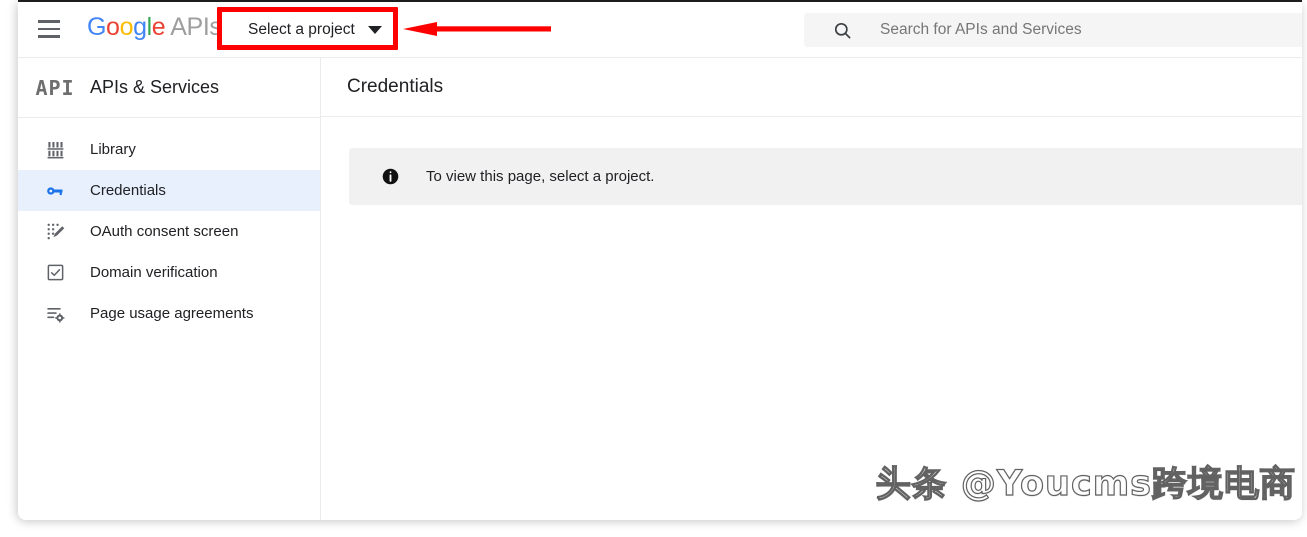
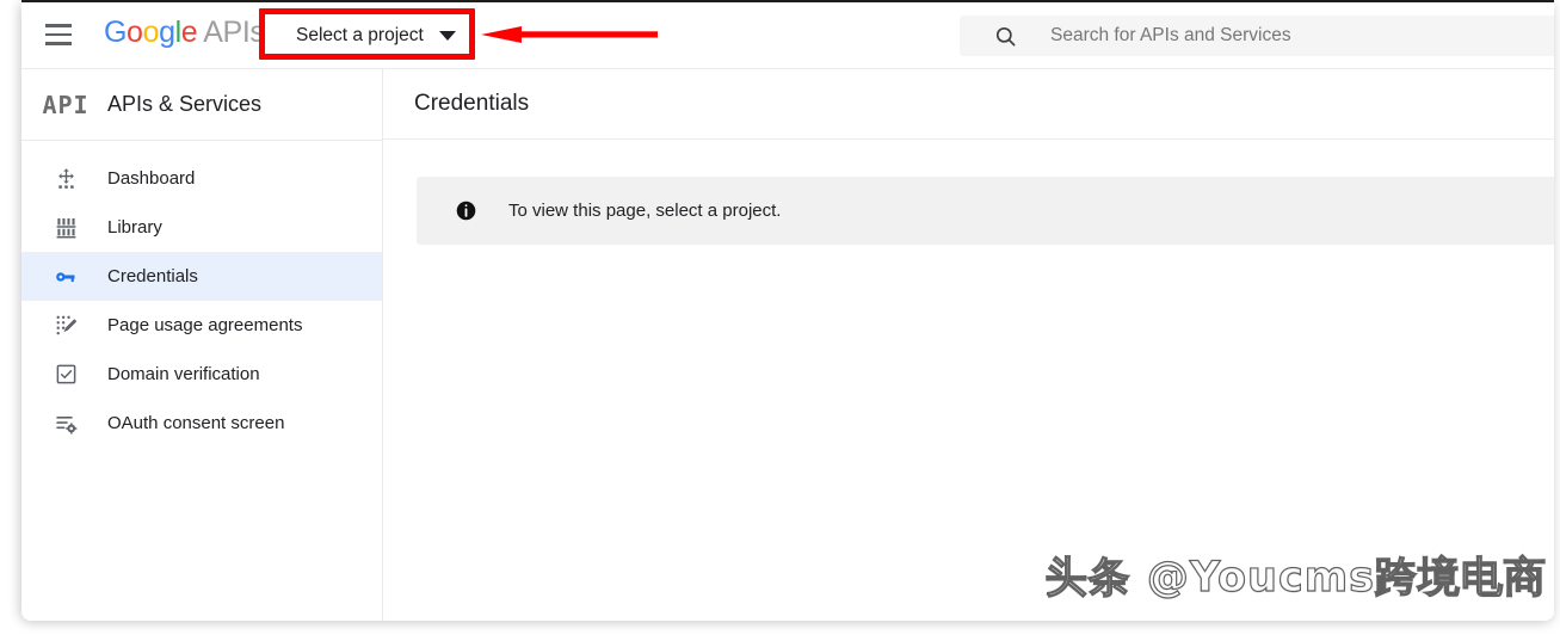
  Google APIs
  Select a project
  Search for APIs and Services
  API
  APIs & Services
+ Dashboard
  Library
  Credentials
- OAuth consent screen
+ Page usage agreements
  Domain verification
- Page usage agreements
+ OAuth consent screen
  Credentials
  To view this page, select a project.
  头条 @Youcms跨境电商
